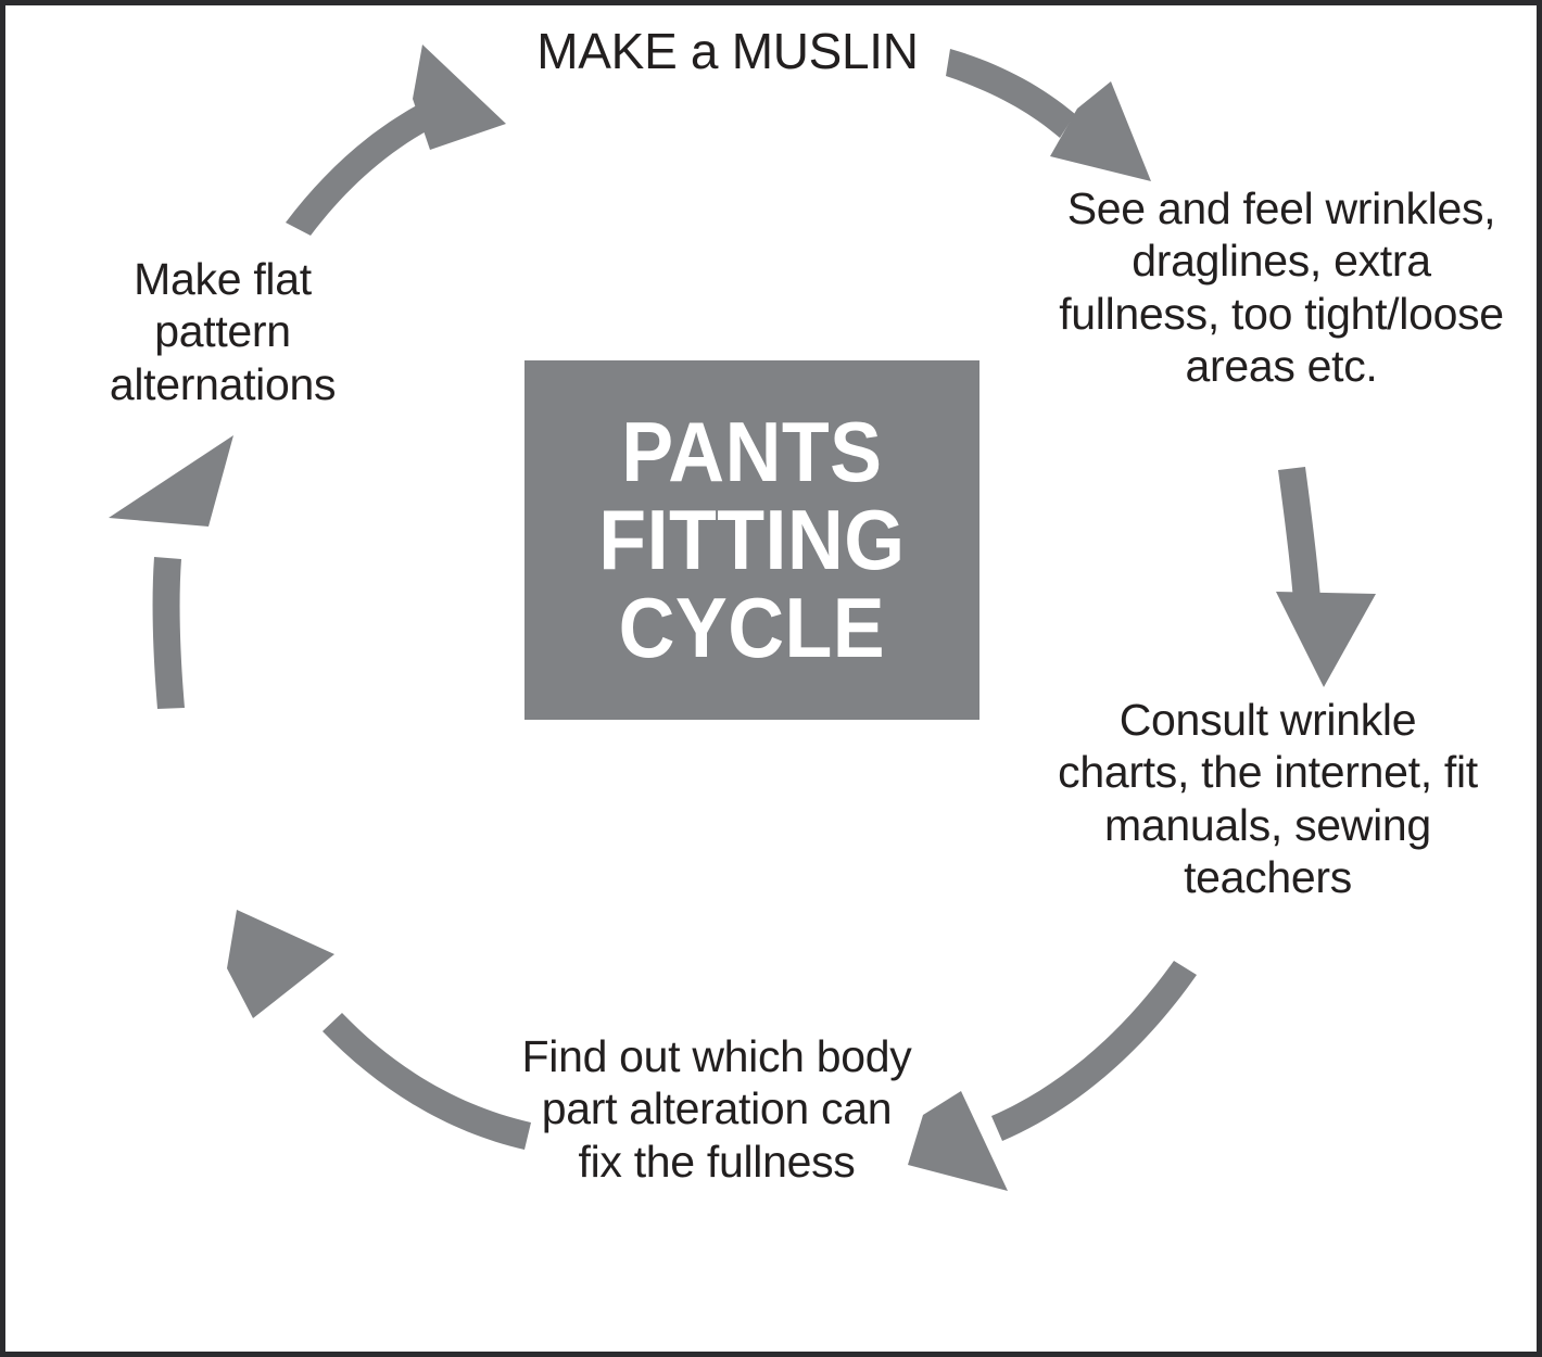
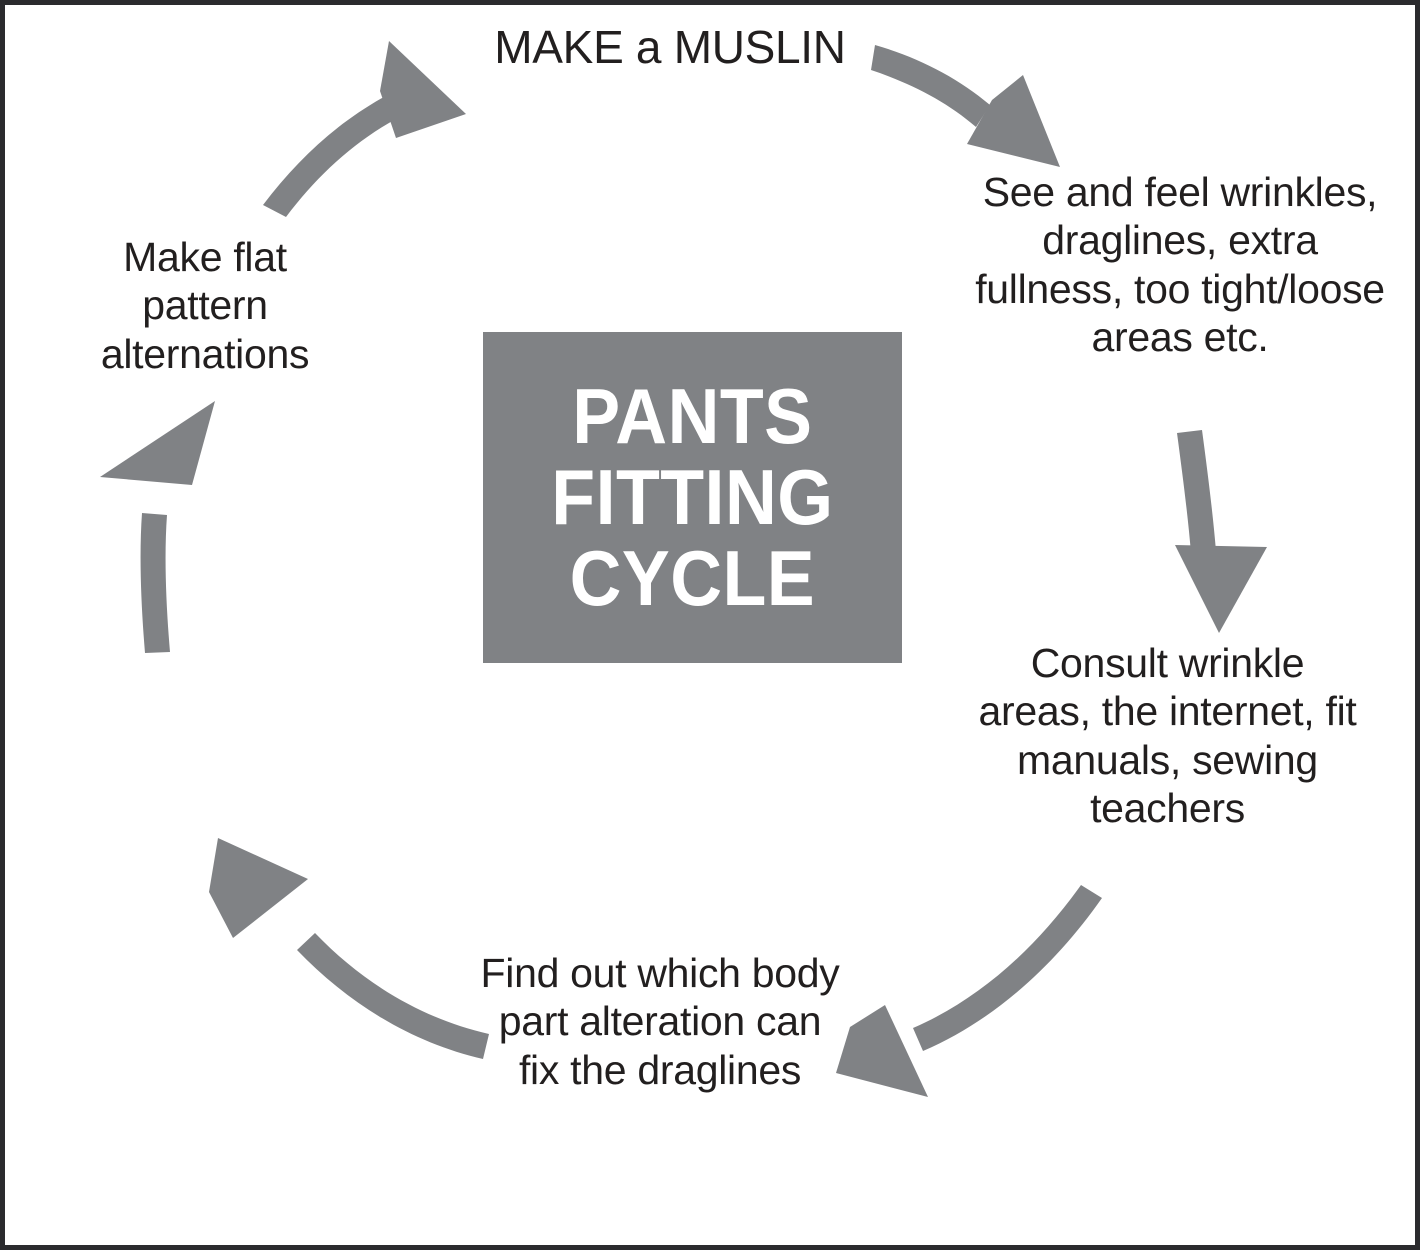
  MAKE a MUSLIN
  See and feel wrinkles, draglines, extra fullness, too tight/loose areas etc.
- Consult wrinkle charts, the internet, fit manuals, sewing teachers
+ Consult wrinkle areas, the internet, fit manuals, sewing teachers
- Find out which body part alteration can fix the fullness
+ Find out which body part alteration can fix the draglines
  Make flat pattern alternations
  PANTS
  FITTING
  CYCLE
